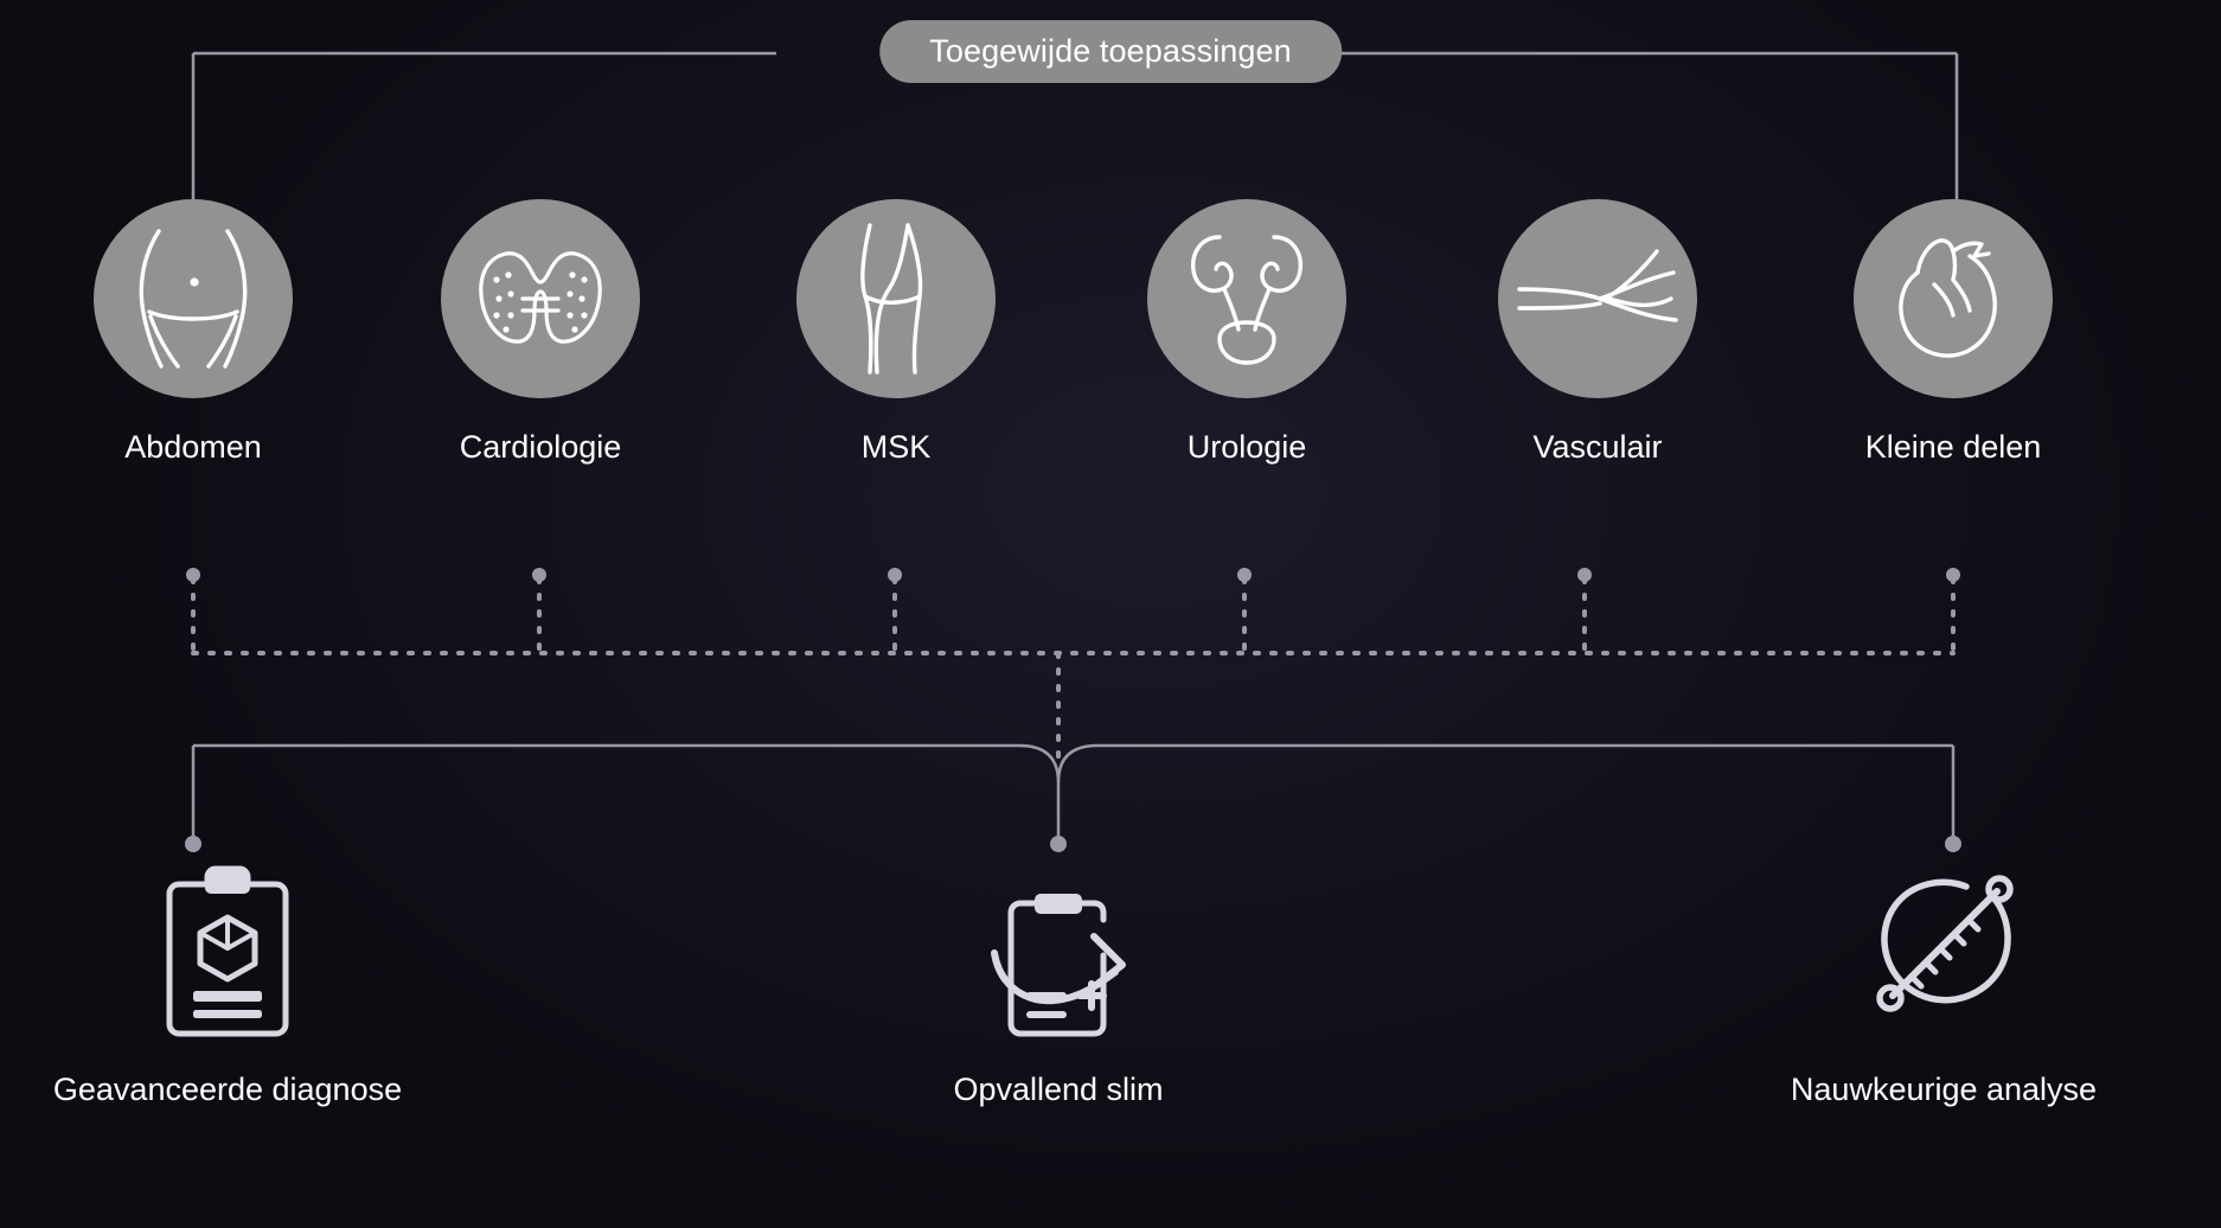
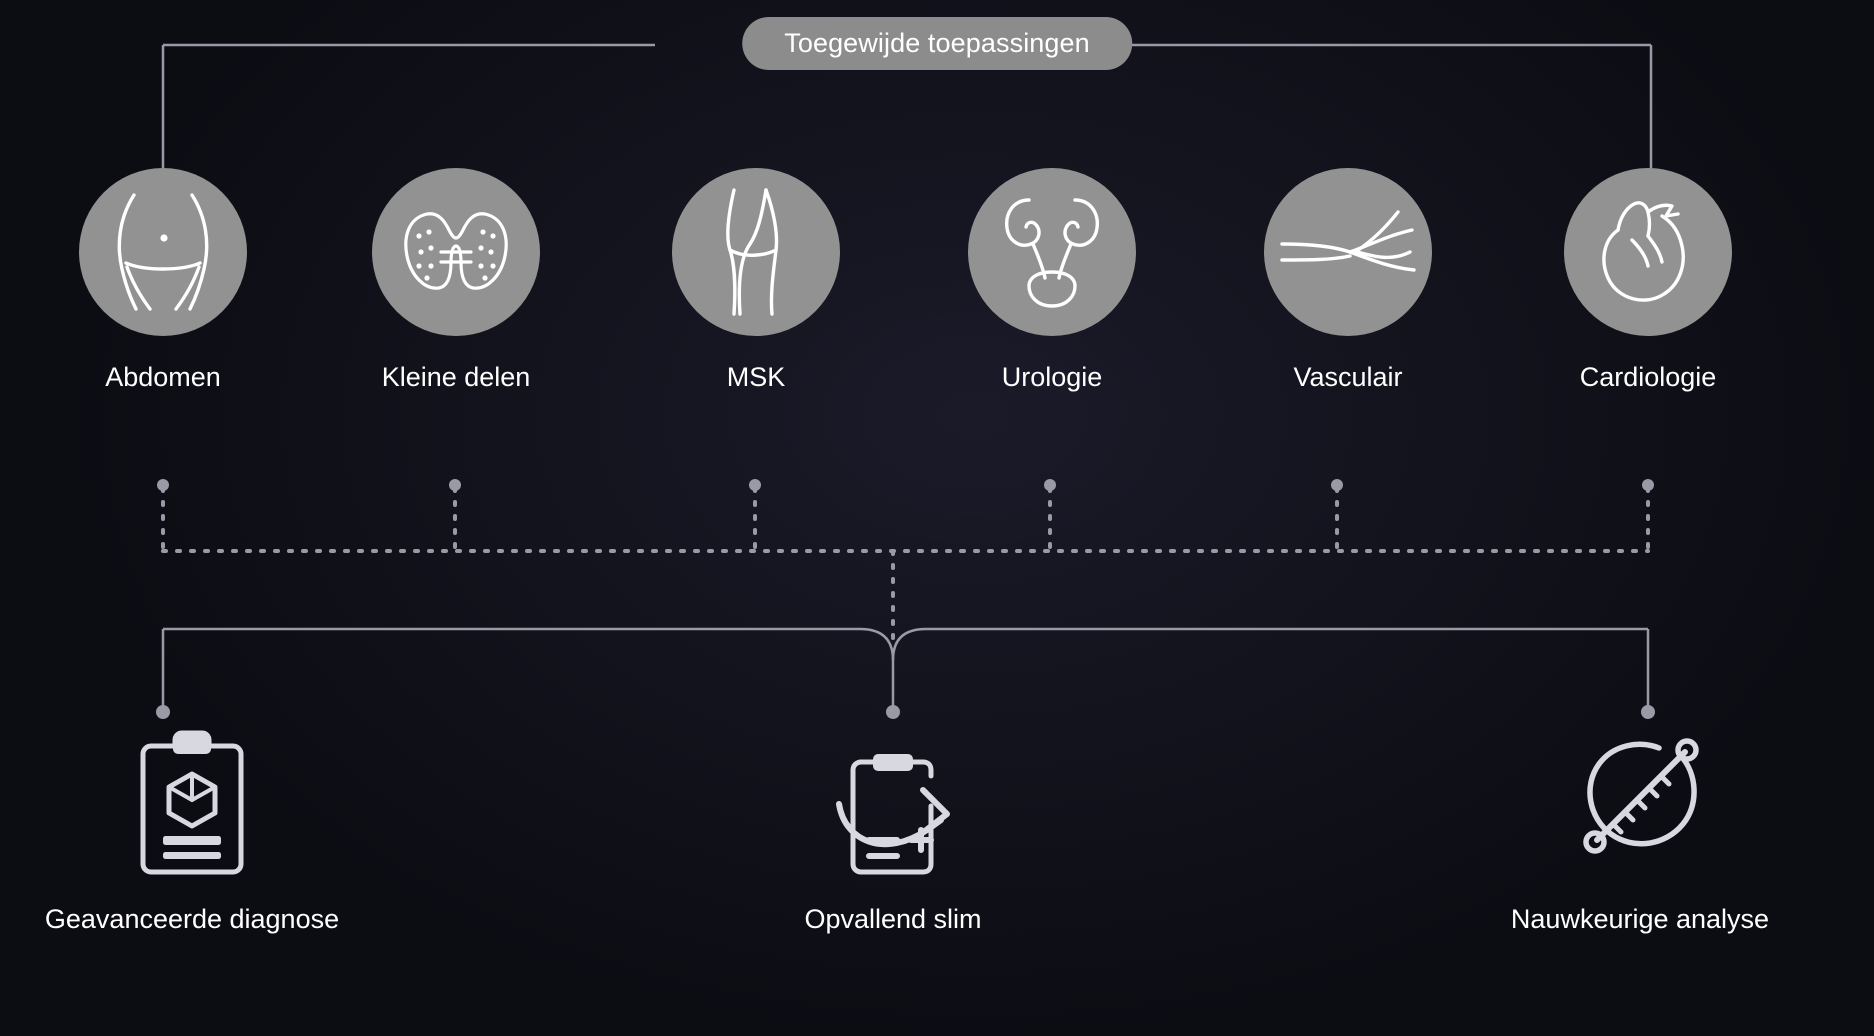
  Toegewijde toepassingen
  Abdomen
- Cardiologie
+ Kleine delen
  MSK
  Urologie
  Vasculair
- Kleine delen
+ Cardiologie
  Geavanceerde diagnose
  Opvallend slim
  Nauwkeurige analyse
